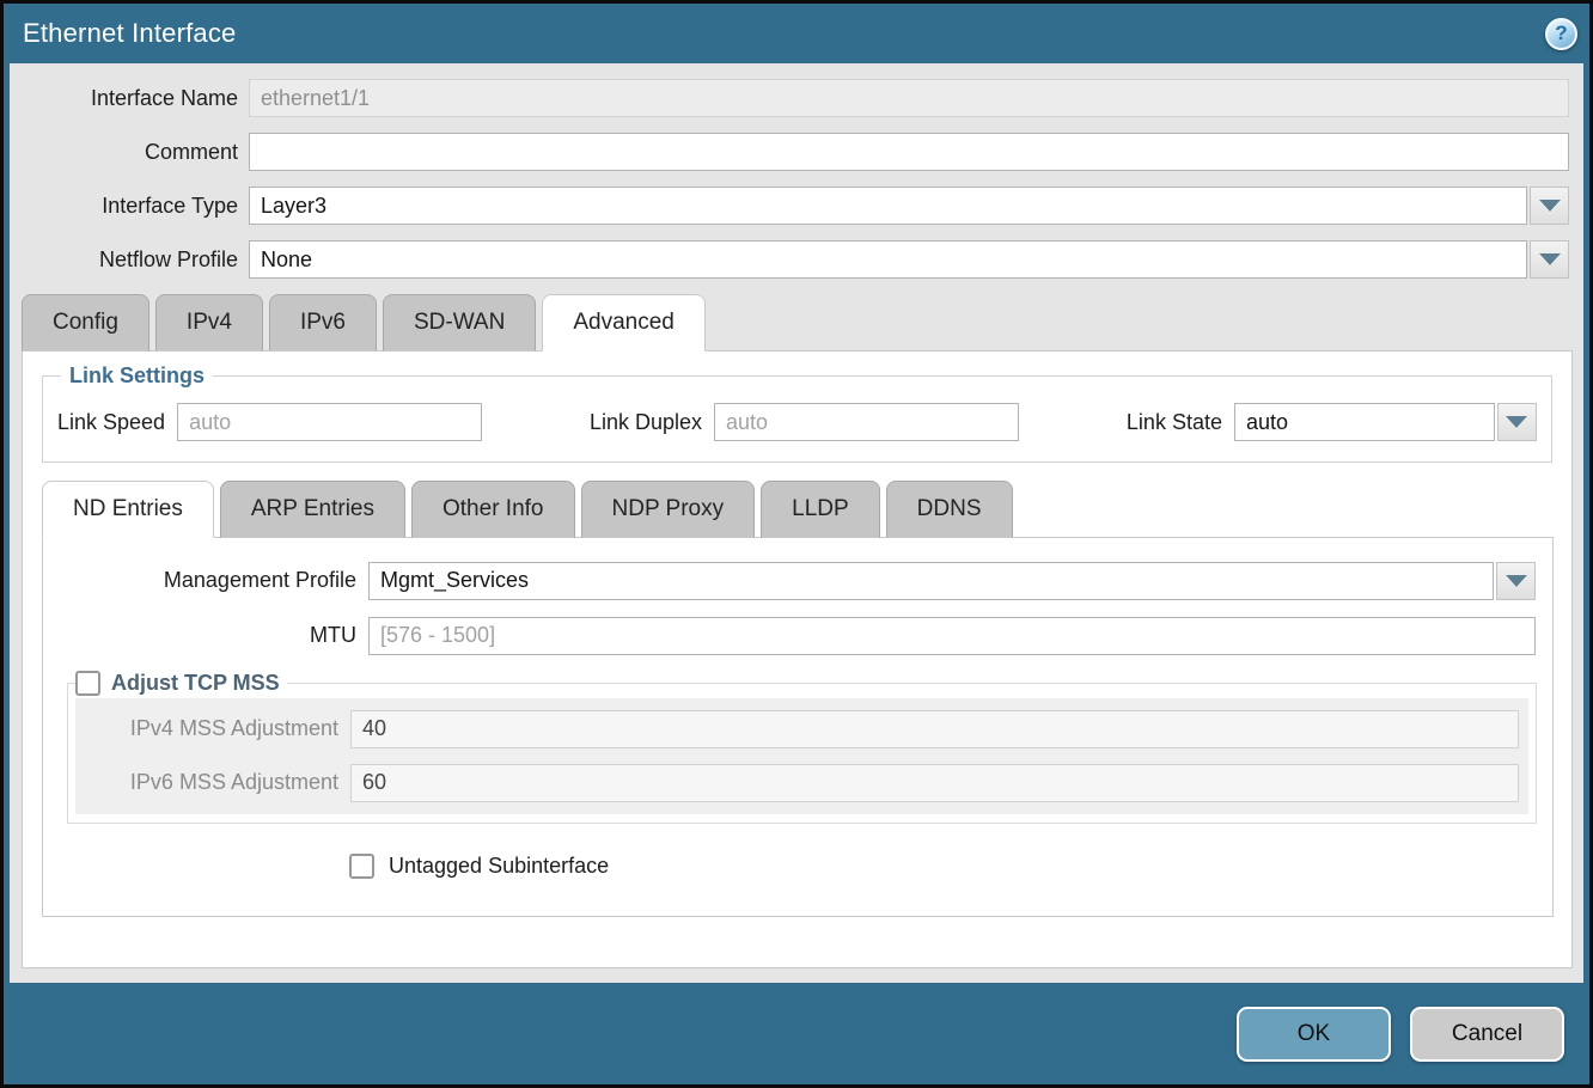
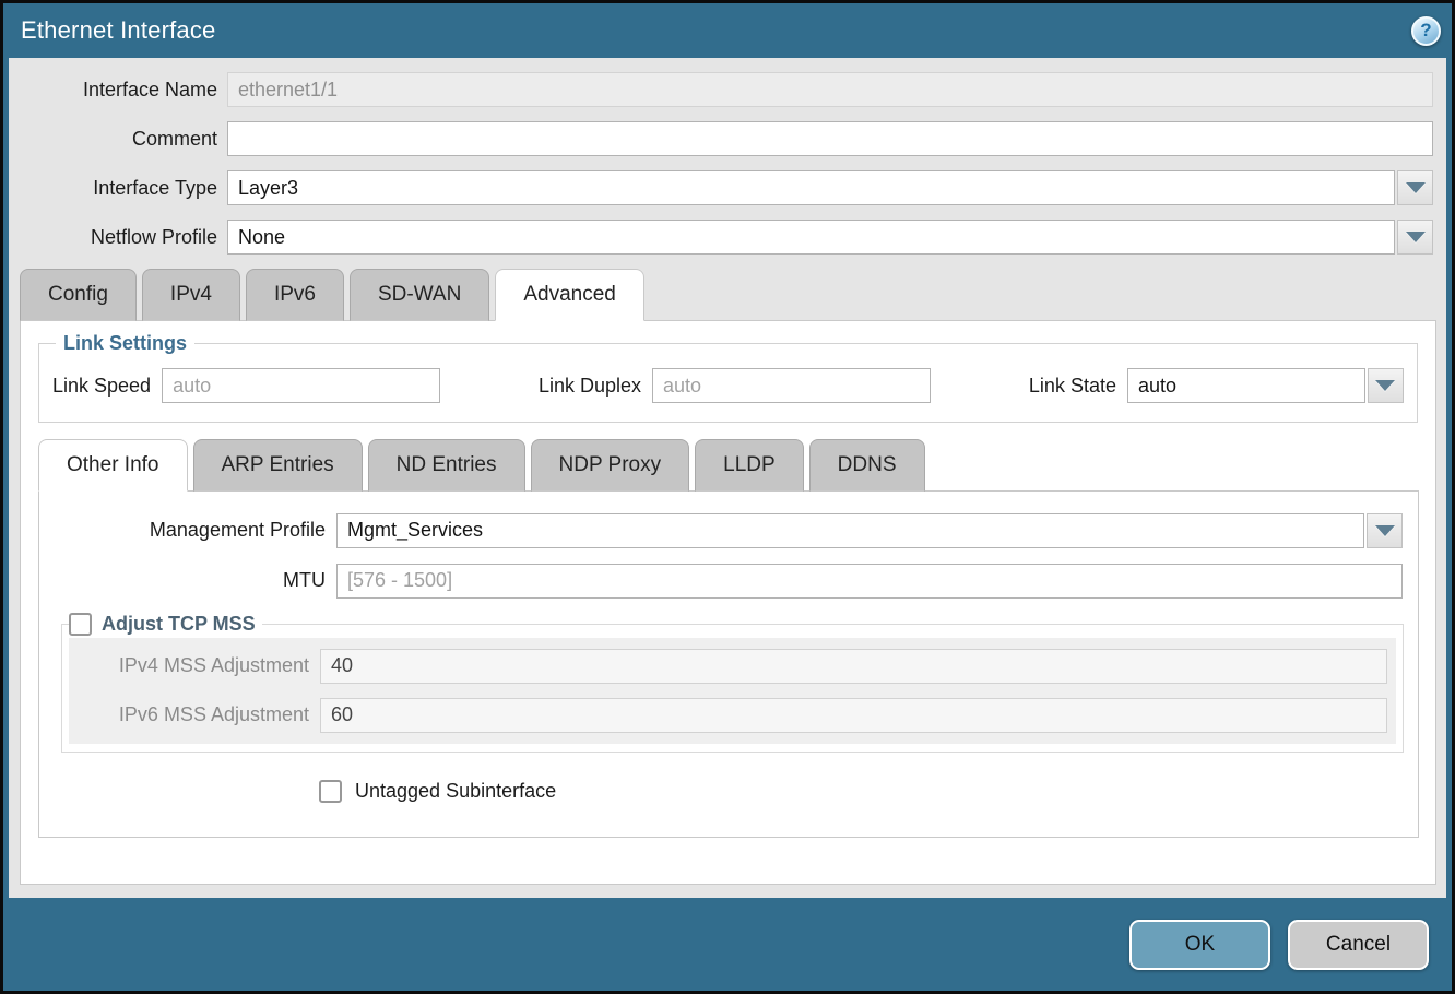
  Ethernet Interface
  ?
  Interface Name
  ethernet1/1
  Comment
  Interface Type
  Layer3
  Netflow Profile
  None
  Config
  IPv4
  IPv6
  SD-WAN
  Advanced
  Link Settings
  Link Speed
  auto
  Link Duplex
  auto
  Link State
  auto
- ND Entries
+ Other Info
  ARP Entries
- Other Info
+ ND Entries
  NDP Proxy
  LLDP
  DDNS
  Management Profile
  Mgmt_Services
  MTU
  [576 - 1500]
  Adjust TCP MSS
  IPv4 MSS Adjustment
  40
  IPv6 MSS Adjustment
  60
  Untagged Subinterface
  OK
  Cancel
